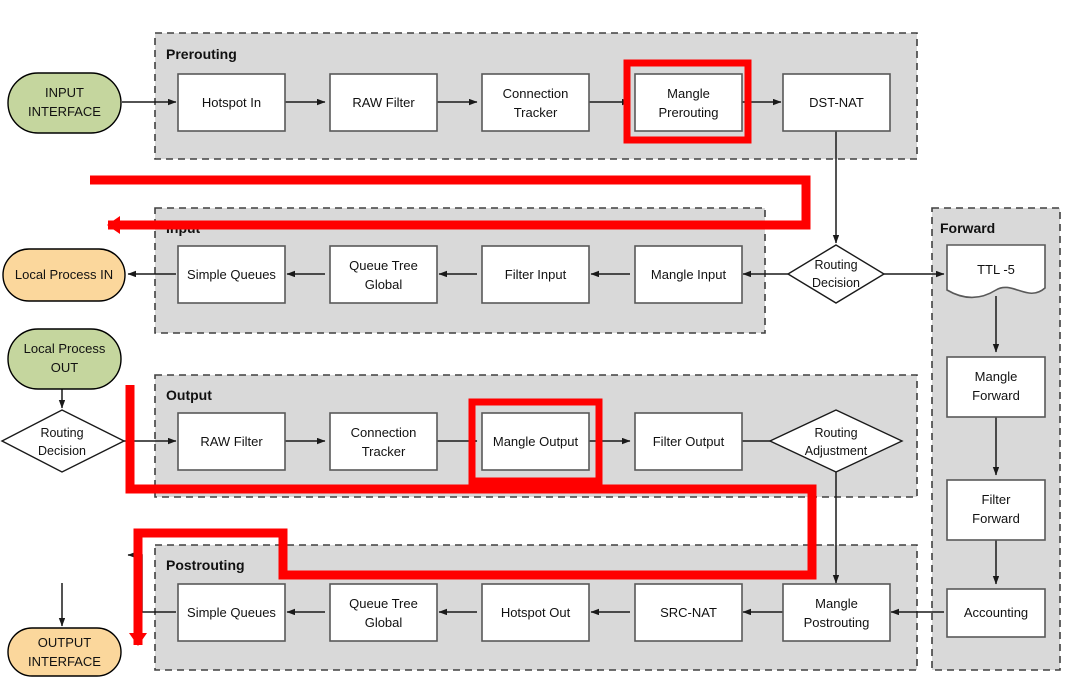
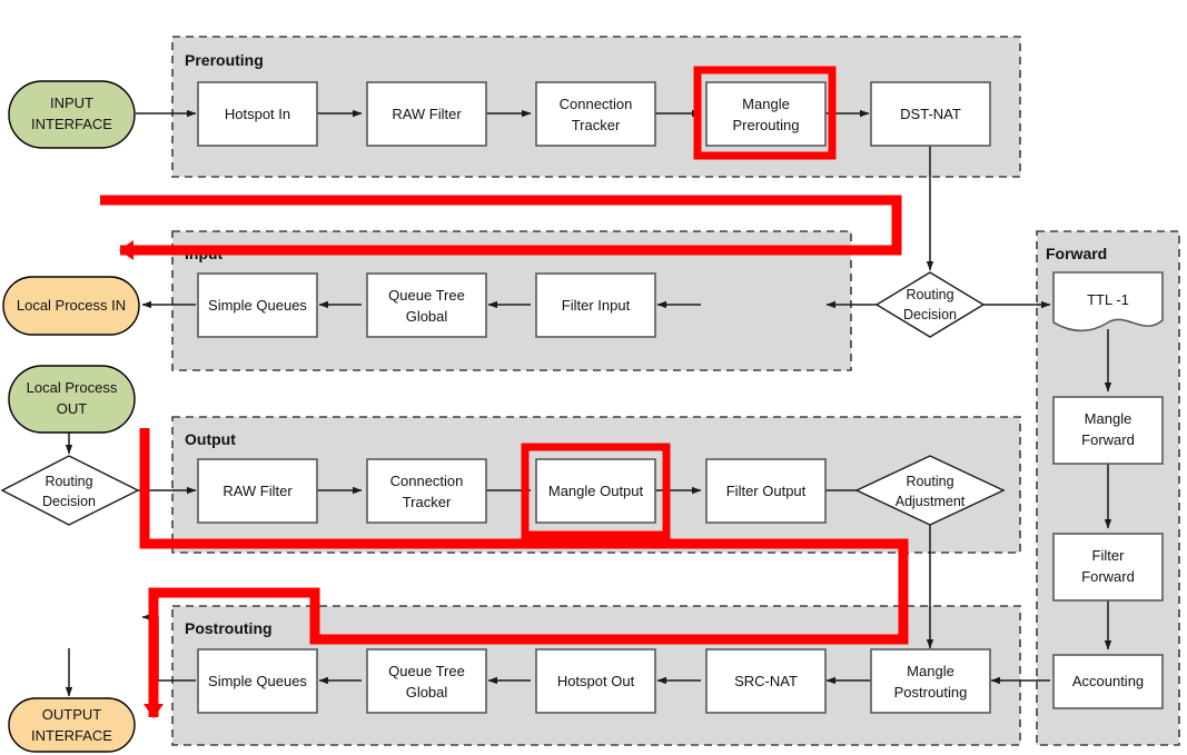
  Prerouting
  Forward
  Output
  Postrouting
  Hotspot In
  RAW Filter
  Connection
  Tracker
  Mangle
  Prerouting
  DST-NAT
  Simple Queues
  Queue Tree
  Global
  Filter Input
- Mangle Input
- TTL -5
+ TTL -1
  Mangle
  Forward
  Filter
  Forward
  Accounting
  RAW Filter
  Connection
  Tracker
  Mangle Output
  Filter Output
  Simple Queues
  Queue Tree
  Global
  Hotspot Out
  SRC-NAT
  Mangle
  Postrouting
  Routing
  Decision
  Routing
  Decision
  Routing
  Adjustment
  INPUT
  INTERFACE
  Local Process IN
  Local Process
  OUT
  OUTPUT
  INTERFACE
